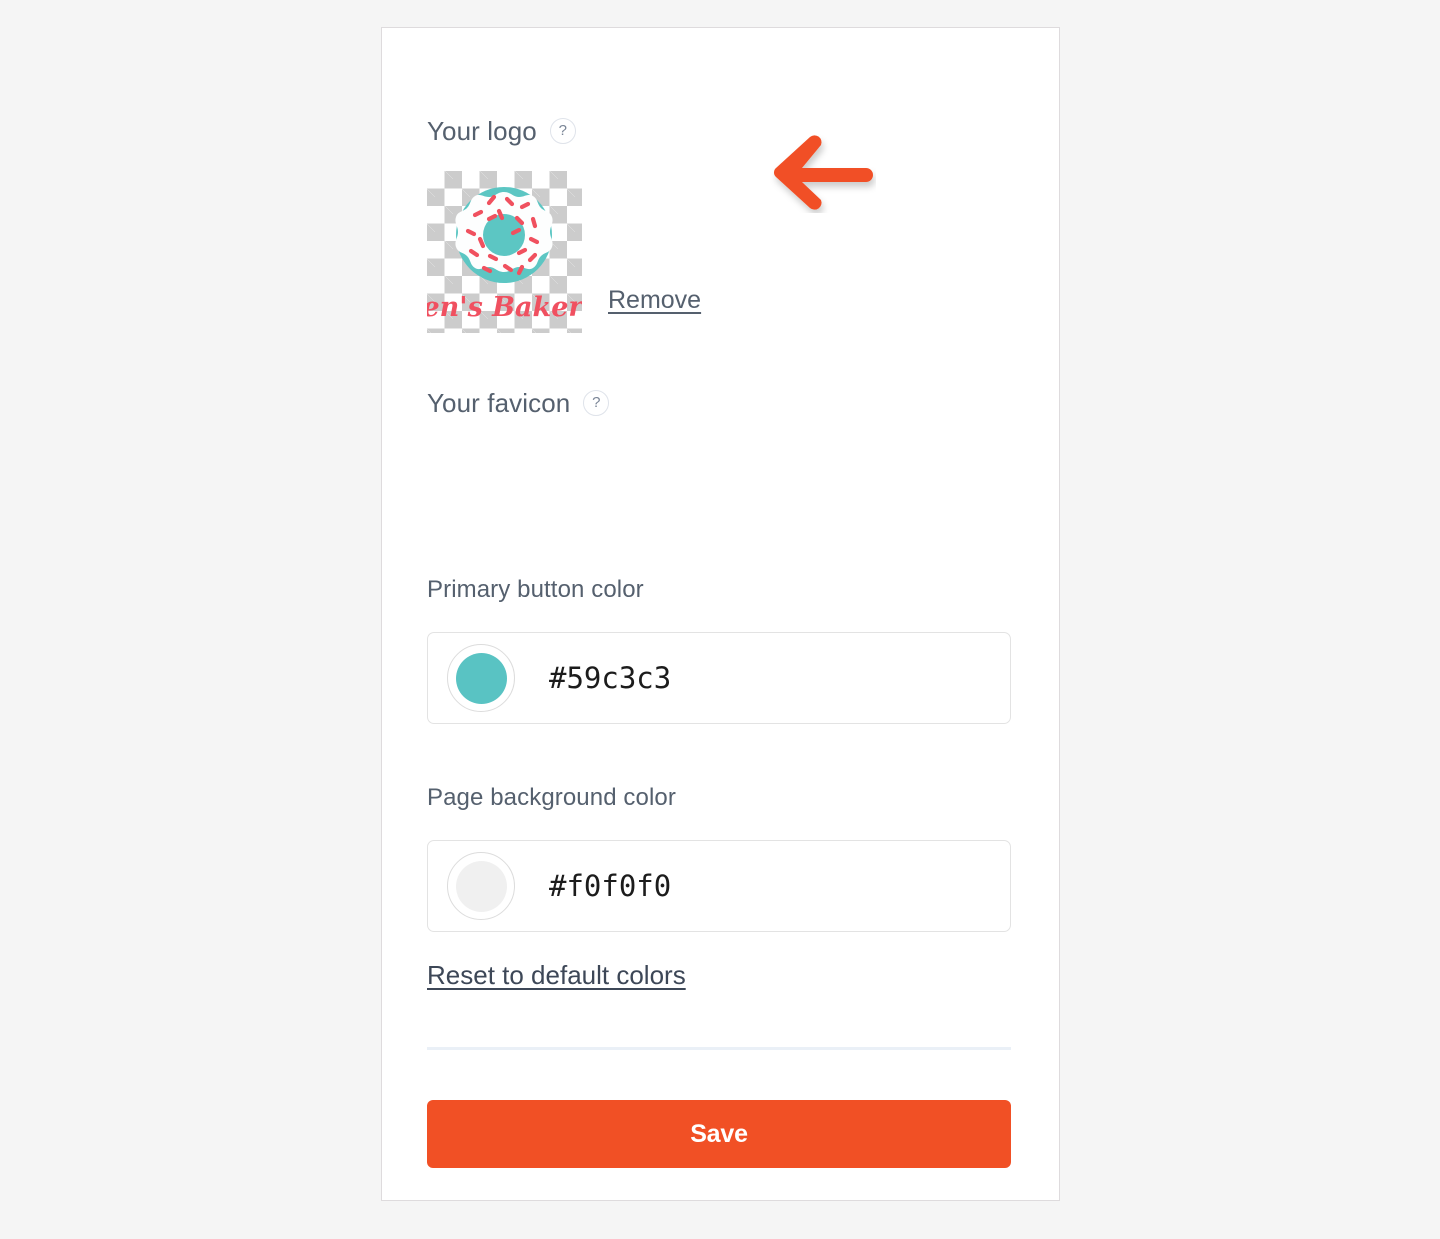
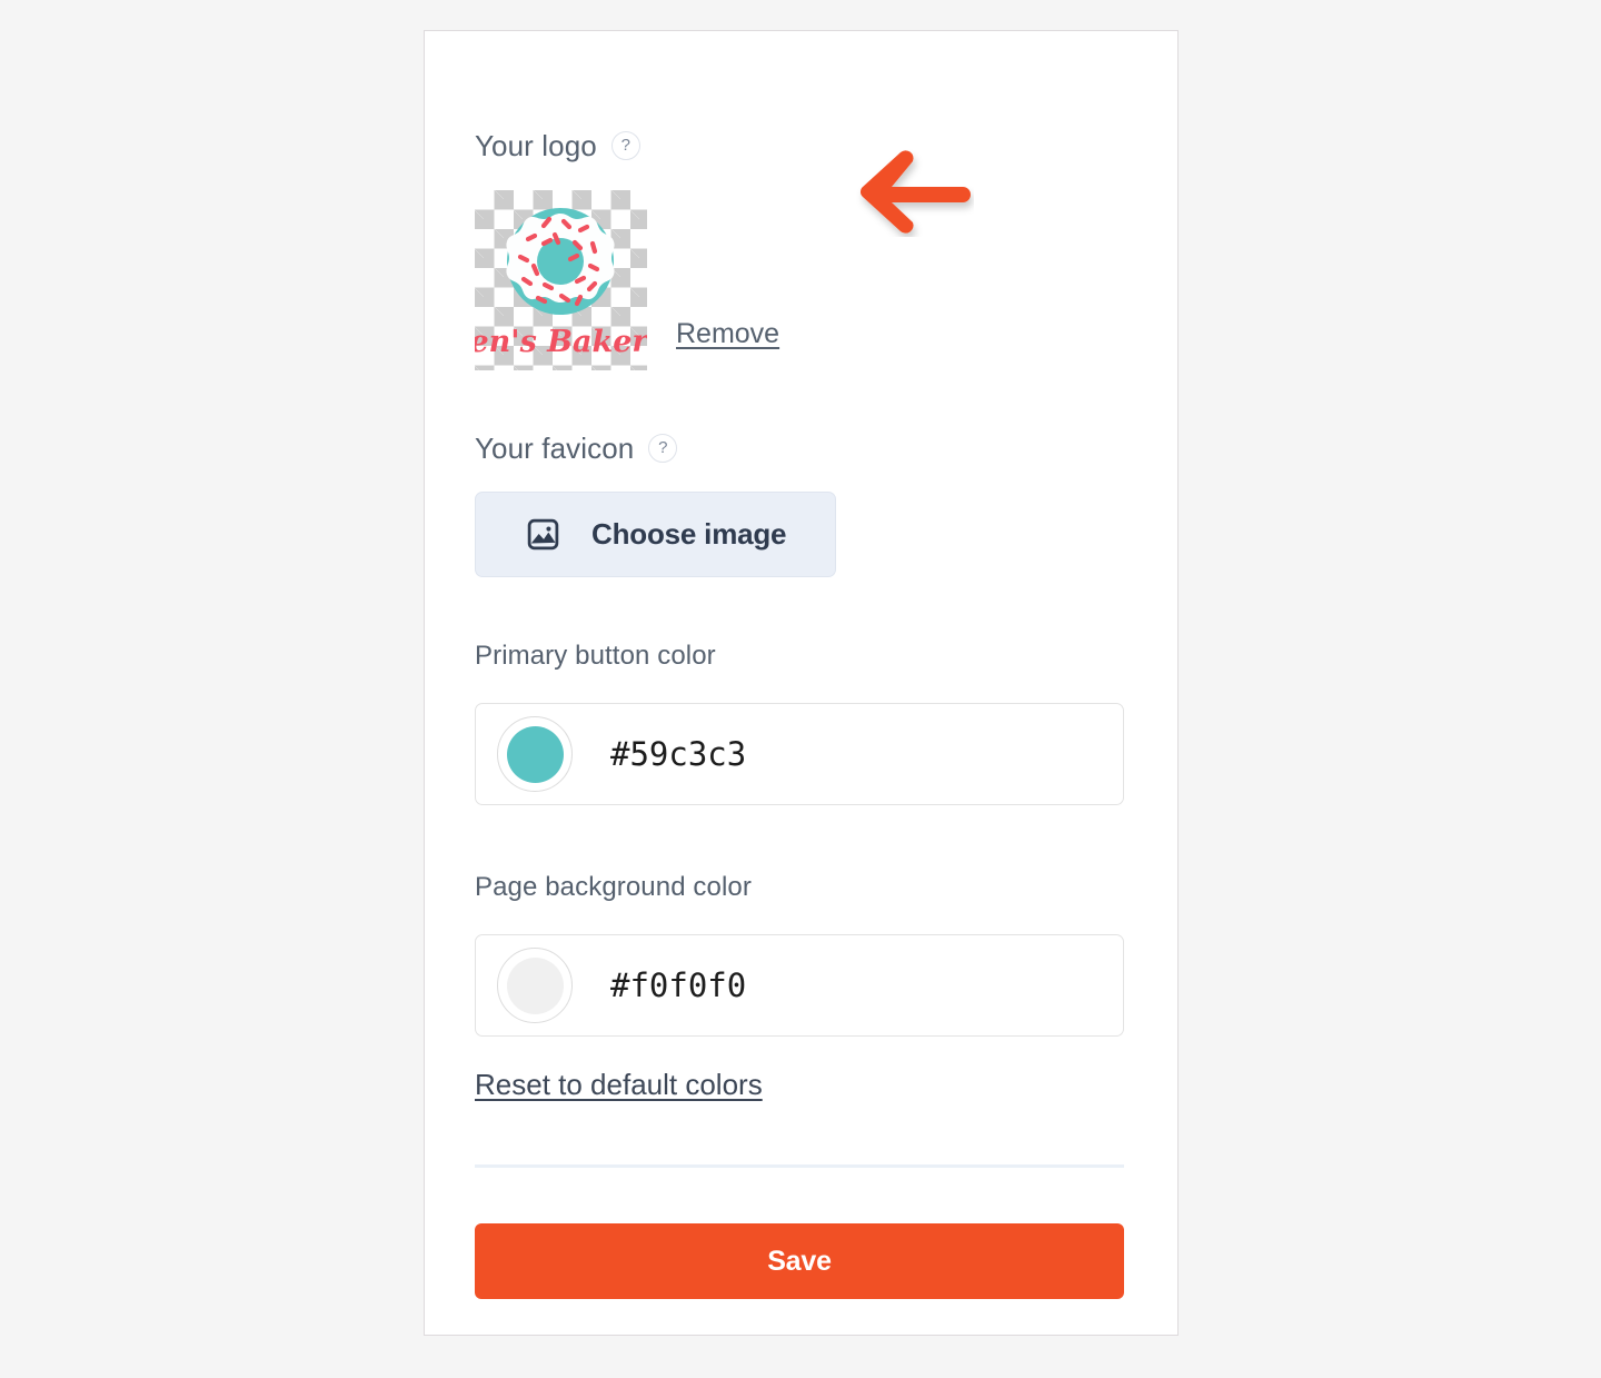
  Your logo
  ?
  en's Baker
  Remove
  Your favicon
  ?
+ Choose image
  Primary button color
  #59c3c3
  Page background color
  #f0f0f0
  Reset to default colors
  Save
